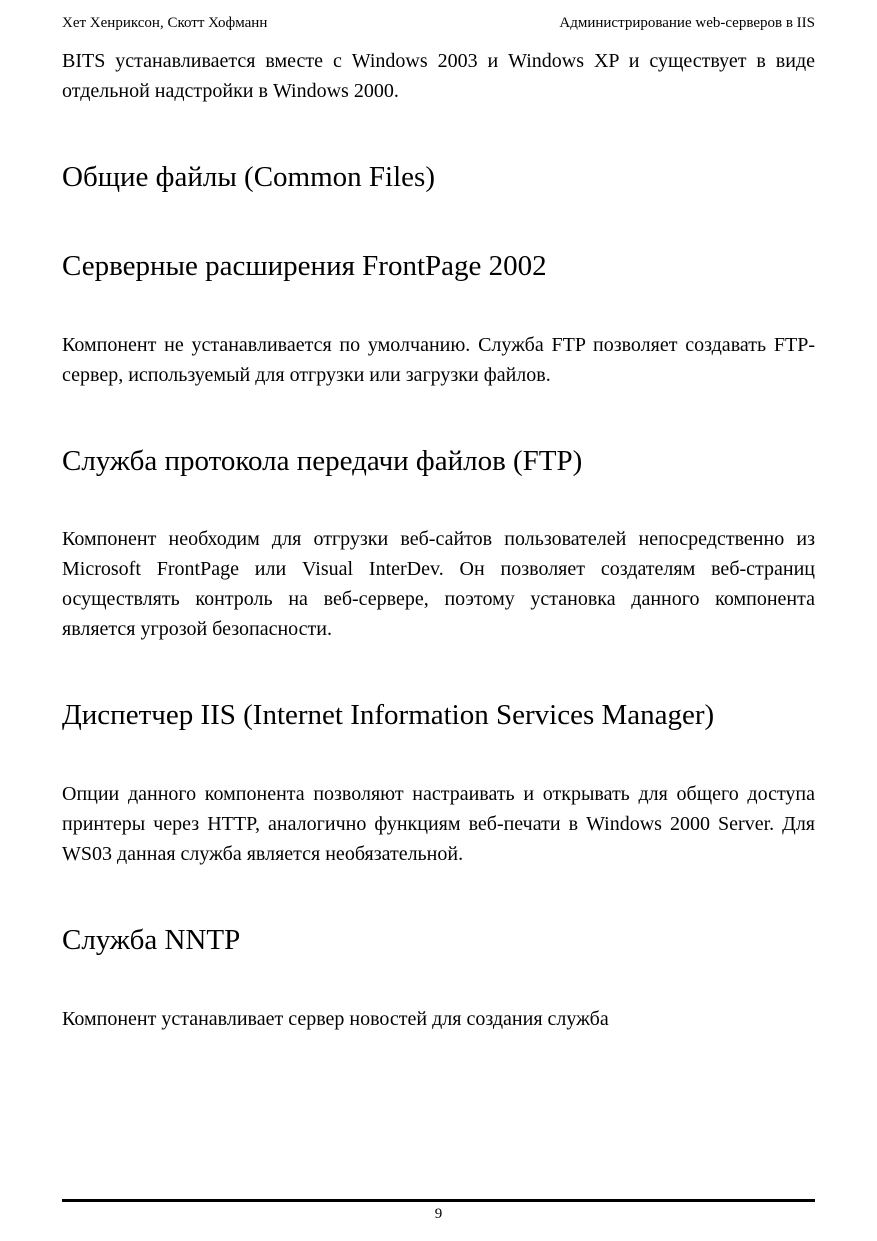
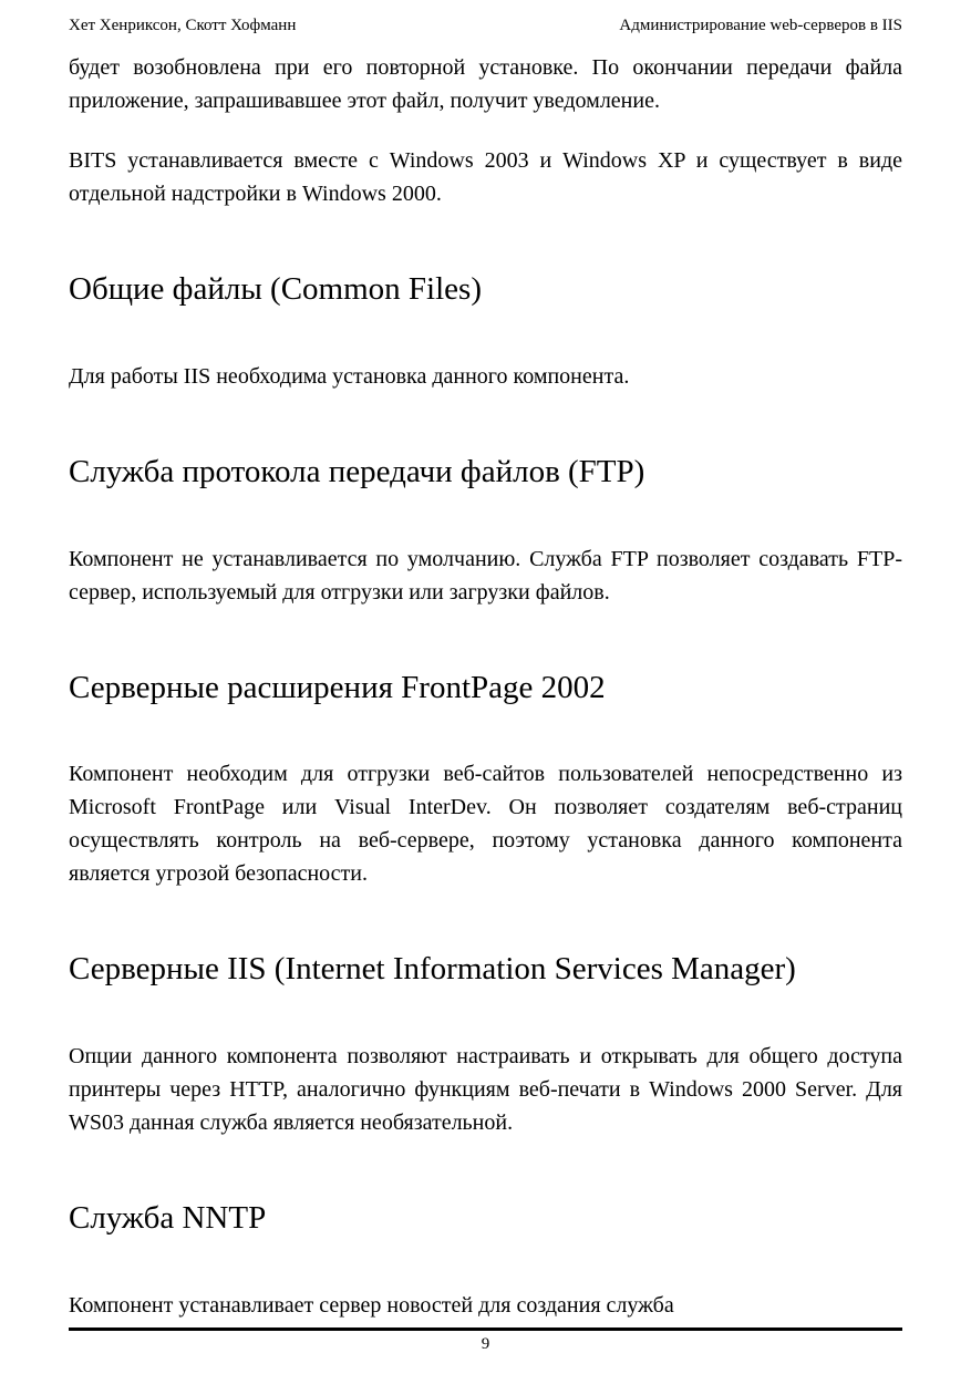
  Хет Хенриксон, Скотт Хофманн
  Администрирование web-серверов в IIS
+ будет возобновлена при его повторной установке. По окончании передачи файла приложение, запрашивавшее этот файл, получит уведомление.
  BITS устанавливается вместе с Windows 2003 и Windows XP и существует в виде отдельной надстройки в Windows 2000.
  Общие файлы (Common Files)
+ Для работы IIS необходима установка данного компонента.
- Серверные расширения FrontPage 2002
+ Служба протокола передачи файлов (FTP)
  Компонент не устанавливается по умолчанию. Служба FTP позволяет создавать FTP-сервер, используемый для отгрузки или загрузки файлов.
- Служба протокола передачи файлов (FTP)
+ Серверные расширения FrontPage 2002
  Компонент необходим для отгрузки веб-сайтов пользователей непосредственно из Microsoft FrontPage или Visual InterDev. Он позволяет создателям веб-страниц осуществлять контроль на веб-сервере, поэтому установка данного компонента является угрозой безопасности.
- Диспетчер IIS (Internet Information Services Manager)
+ Серверные IIS (Internet Information Services Manager)
  Опции данного компонента позволяют настраивать и открывать для общего доступа принтеры через HTTP, аналогично функциям веб-печати в Windows 2000 Server. Для WS03 данная служба является необязательной.
  Служба NNTP
  Компонент устанавливает сервер новостей для создания служба
  9
